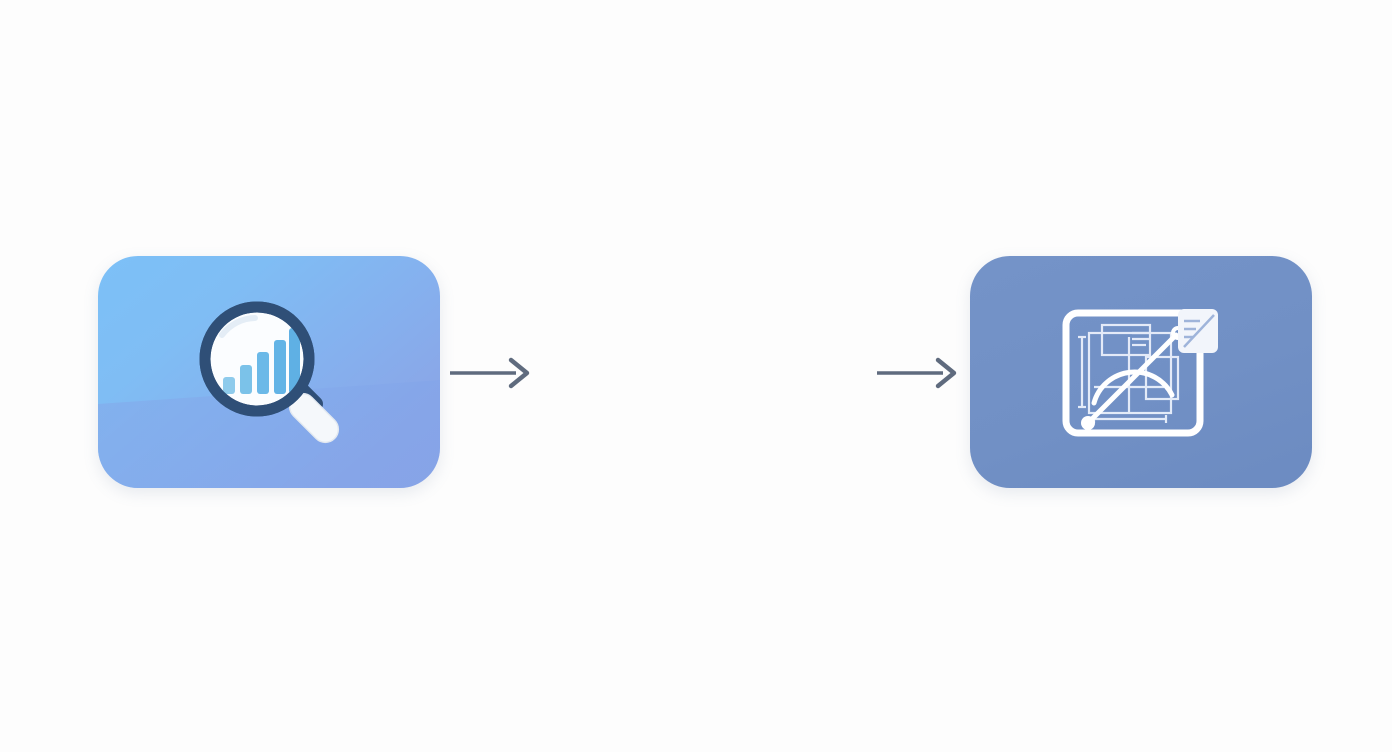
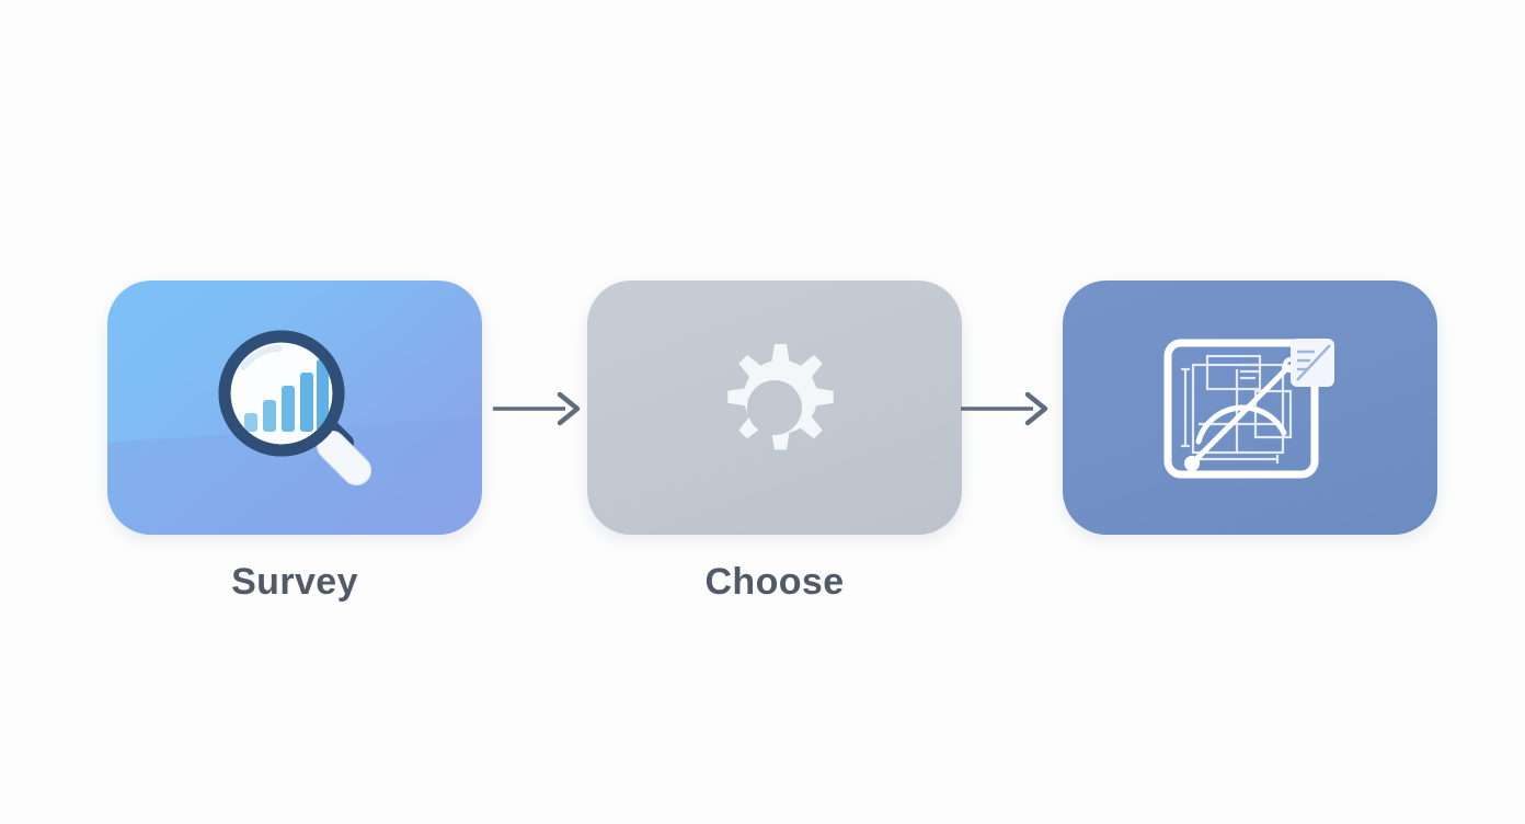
+ Survey
+ Choose
